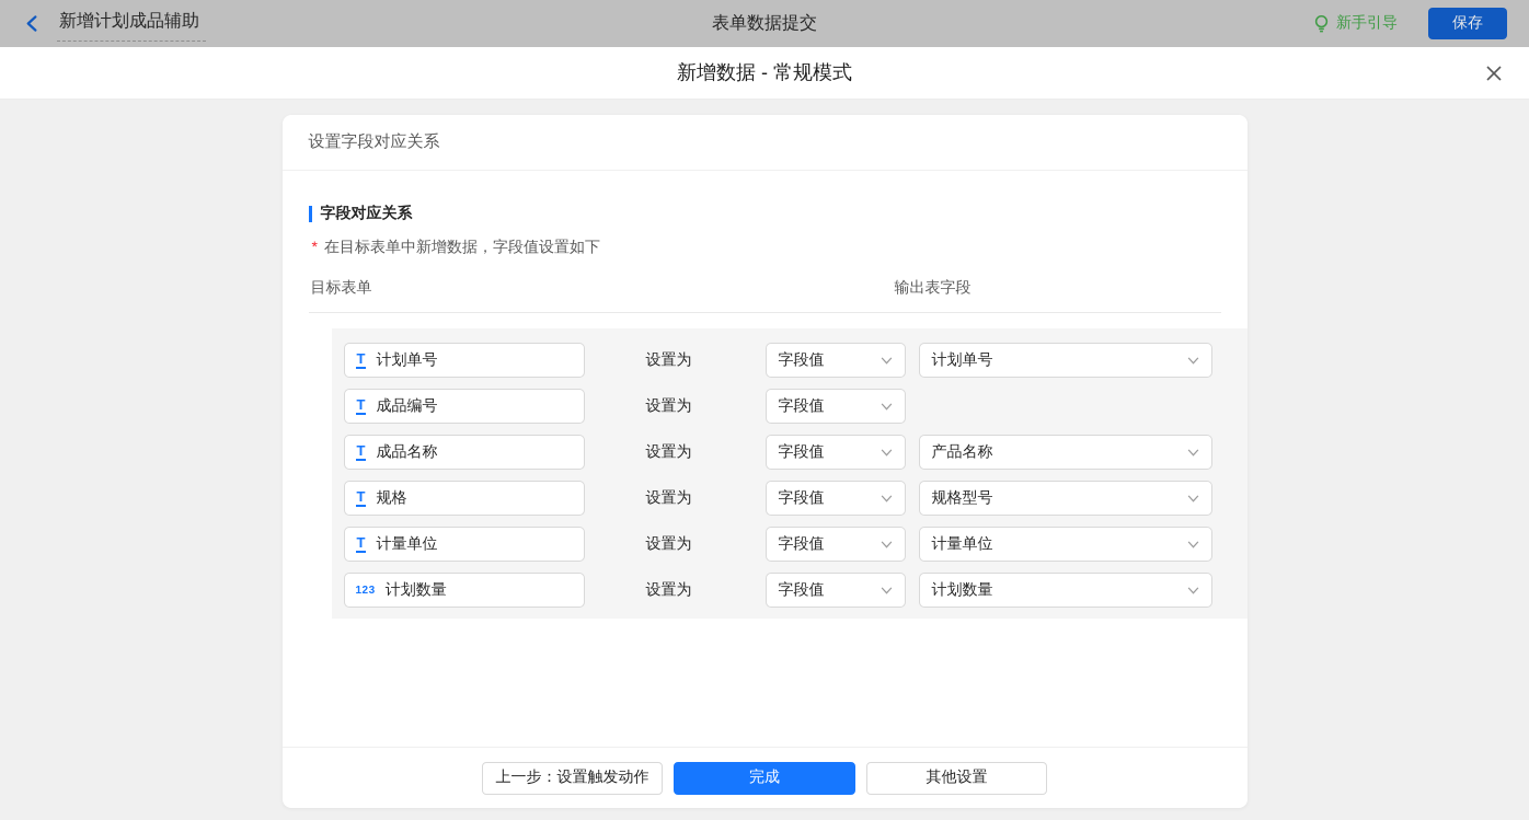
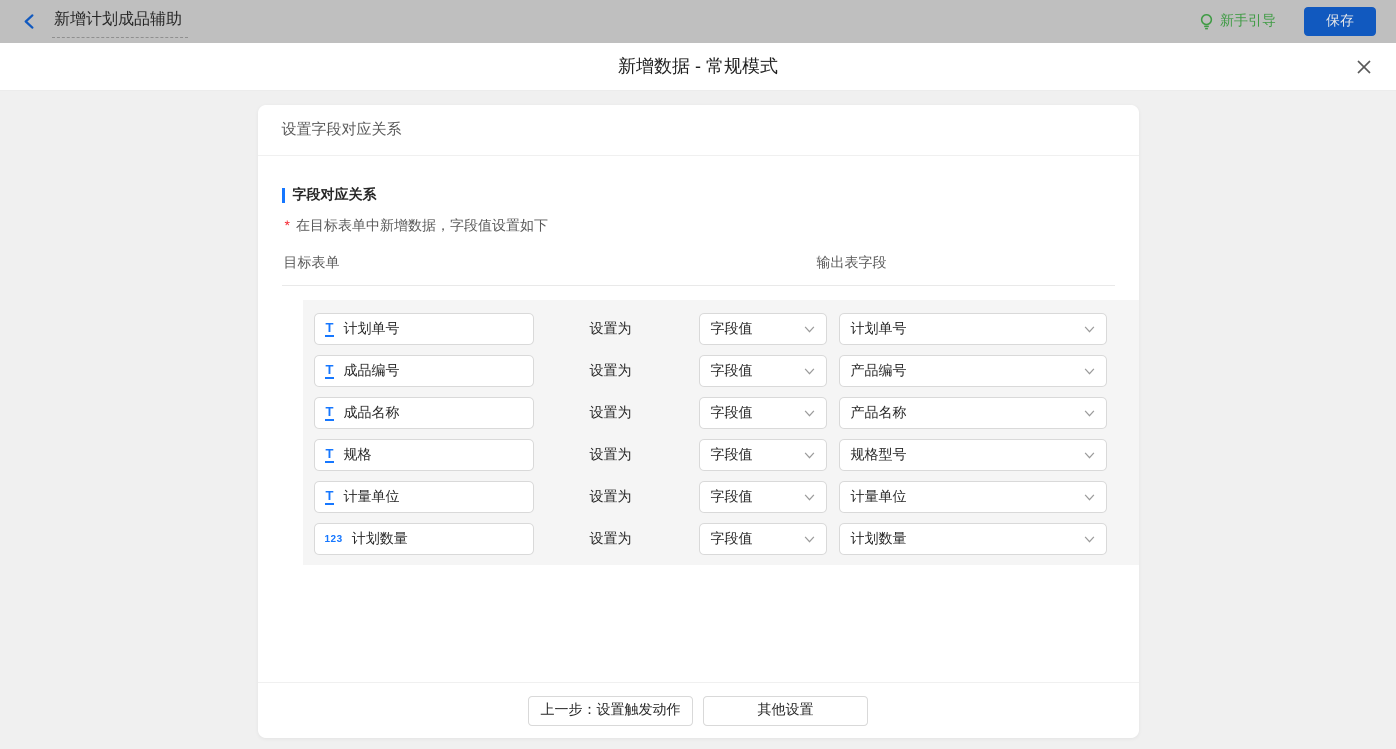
  新增计划成品辅助
- 表单数据提交
  新手引导
  保存
  新增数据 - 常规模式
  设置字段对应关系
  字段对应关系
  * 在目标表单中新增数据，字段值设置如下
  目标表单
  输出表字段
  T
  计划单号
  设置为
  字段值
  计划单号
  T
  成品编号
  设置为
  字段值
+ 产品编号
  T
  成品名称
  设置为
  字段值
  产品名称
  T
  规格
  设置为
  字段值
  规格型号
  T
  计量单位
  设置为
  字段值
  计量单位
  123
  计划数量
  设置为
  字段值
  计划数量
  上一步：设置触发动作
- 完成
  其他设置
